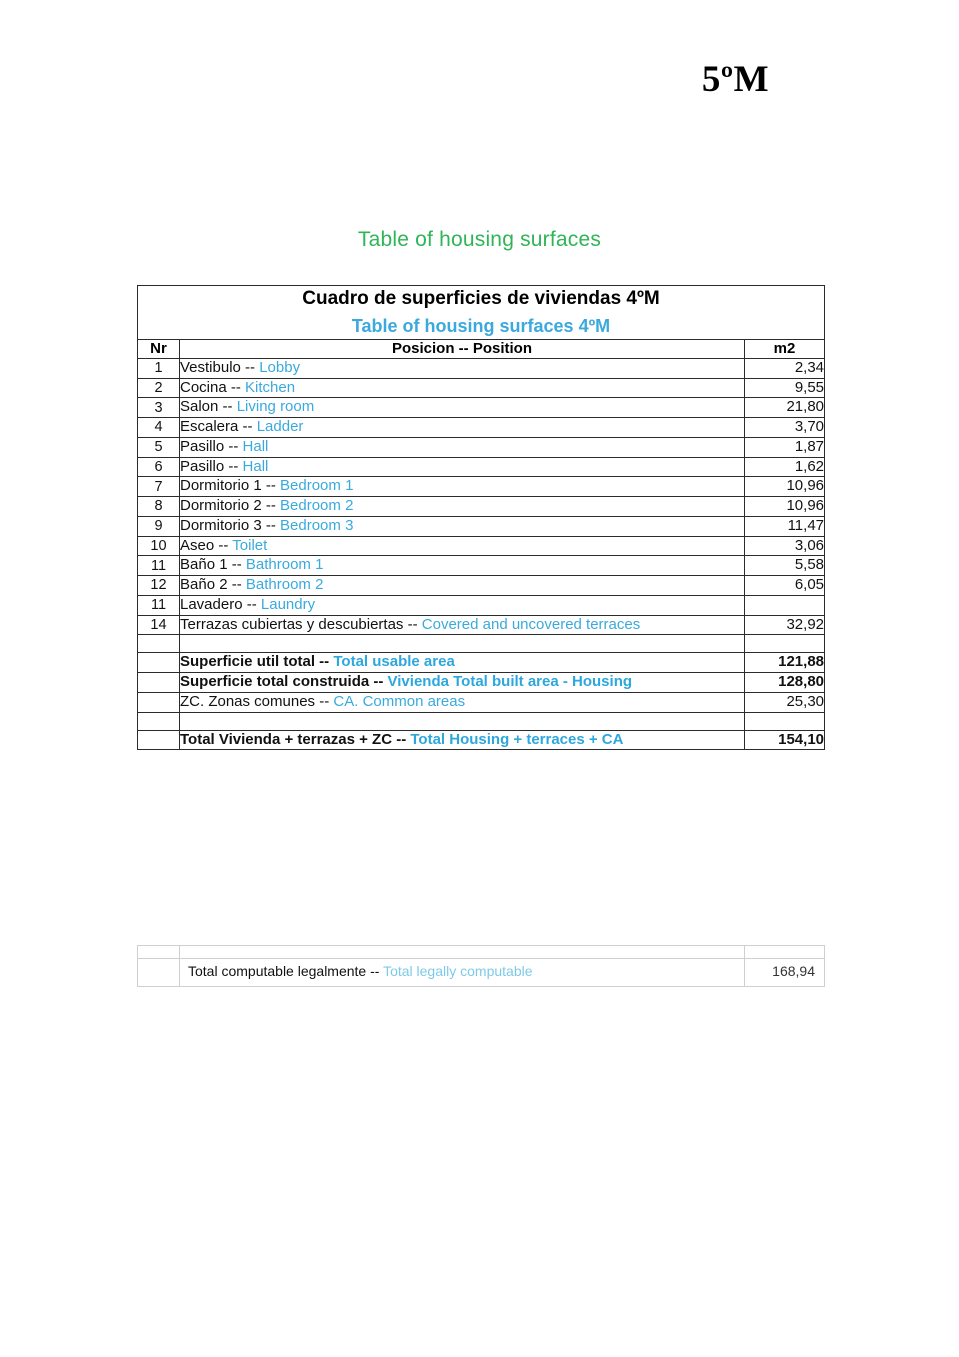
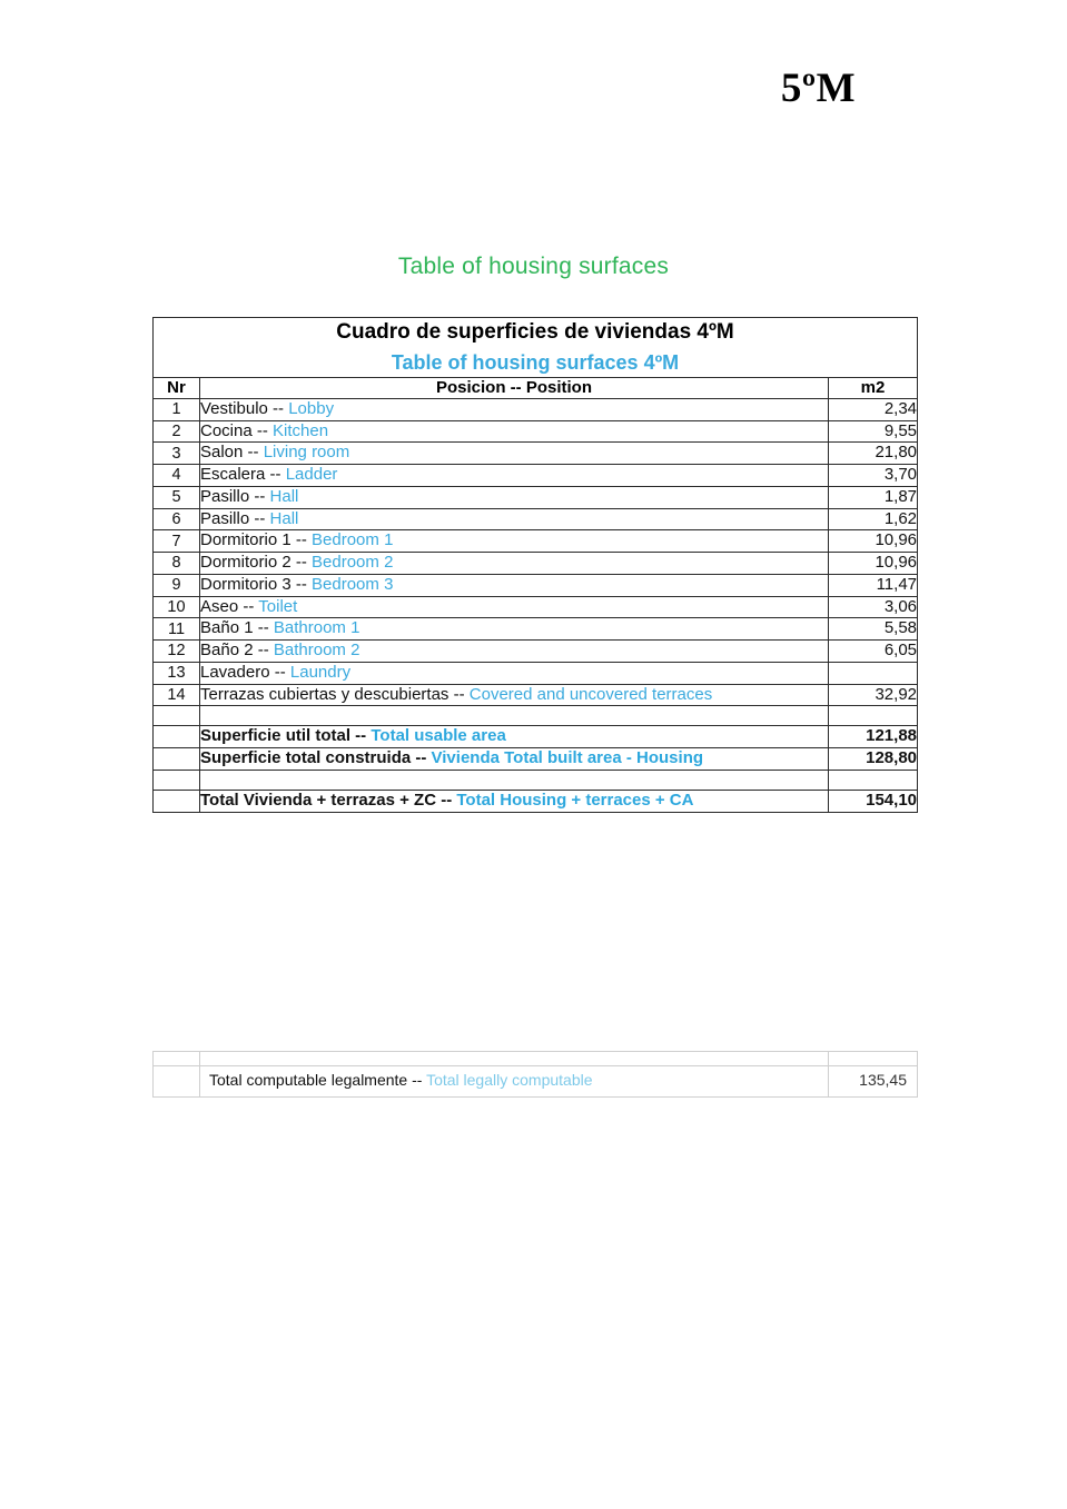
  5ºM
  Table of housing surfaces
  Cuadro de superficies de viviendas 4ºM Table of housing surfaces 4ºM
  Nr	Posicion -- Position	m2
  1	Vestibulo -- Lobby	2,34
  2	Cocina -- Kitchen	9,55
  3	Salon -- Living room	21,80
  4	Escalera -- Ladder	3,70
  5	Pasillo -- Hall	1,87
  6	Pasillo -- Hall	1,62
  7	Dormitorio 1 -- Bedroom 1	10,96
  8	Dormitorio 2 -- Bedroom 2	10,96
  9	Dormitorio 3 -- Bedroom 3	11,47
  10	Aseo -- Toilet	3,06
  11	Baño 1 -- Bathroom 1	5,58
  12	Baño 2 -- Bathroom 2	6,05
- 11	Lavadero -- Laundry
+ 13	Lavadero -- Laundry
  14	Terrazas cubiertas y descubiertas -- Covered and uncovered terraces	32,92
  	Superficie util total -- Total usable area	121,88
  	Superficie total construida -- Vivienda Total built area - Housing	128,80
- 	ZC. Zonas comunes -- CA. Common areas	25,30
  	Total Vivienda + terrazas + ZC -- Total Housing + terraces + CA	154,10
- 	Total computable legalmente -- Total legally computable	168,94
+ 	Total computable legalmente -- Total legally computable	135,45
